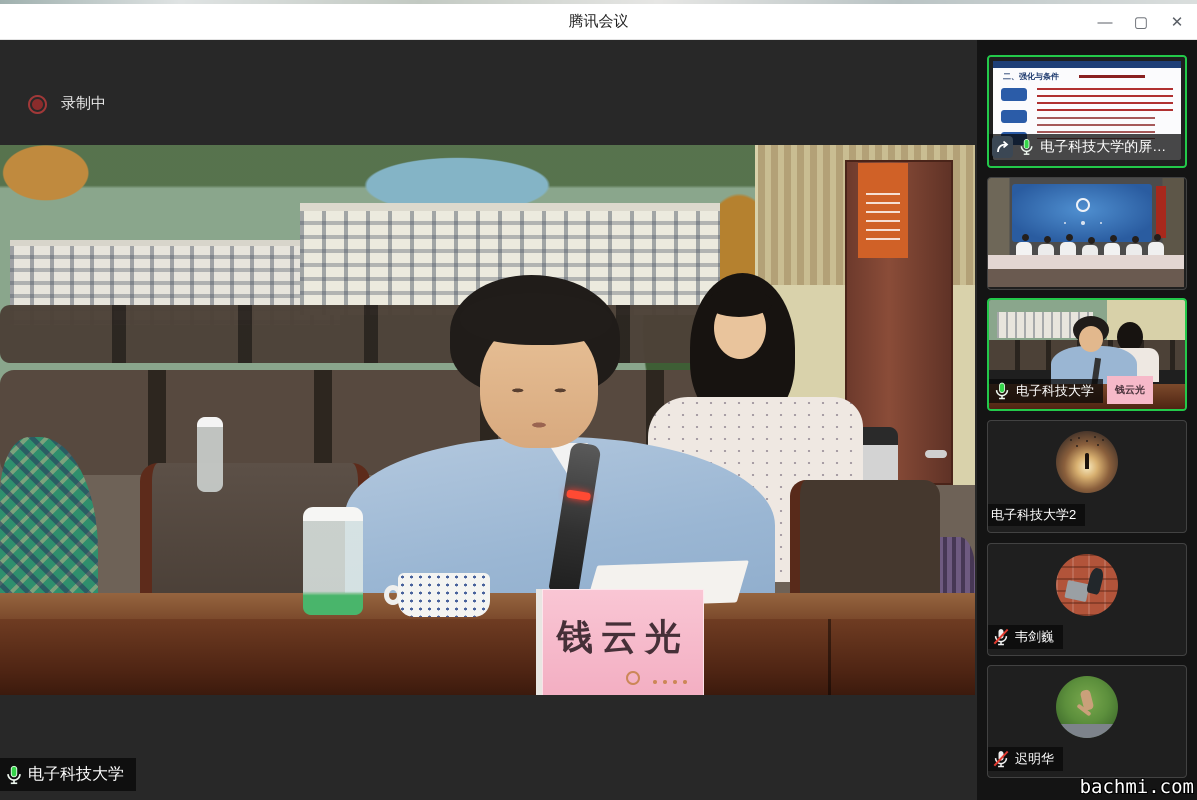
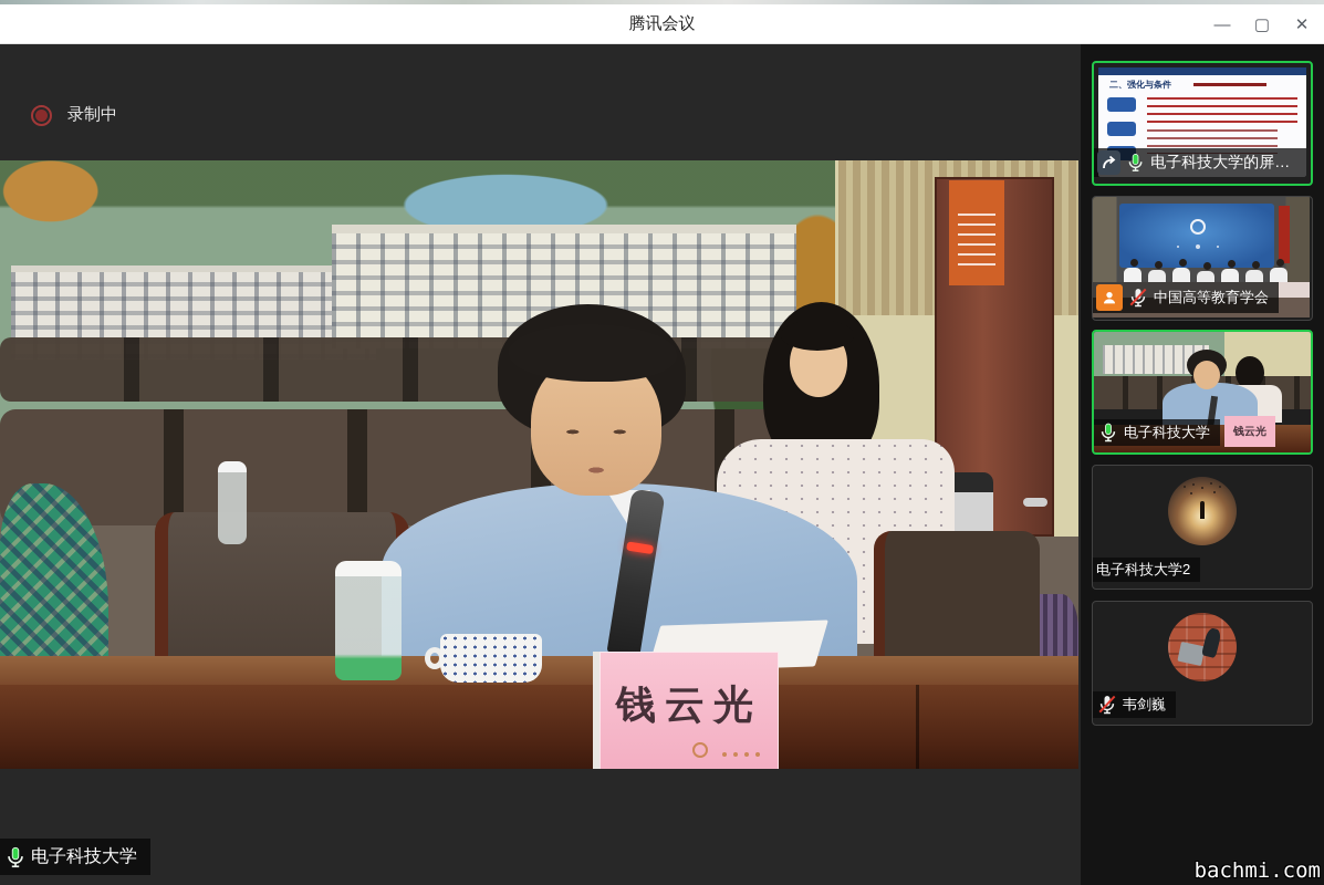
  腾讯会议
  —
  ▢
  ✕
  录制中
  钱云光
  电子科技大学
  二、强化与条件
  电子科技大学的屏幕..
+ 中国高等教育学会
  钱云光
  电子科技大学
  电子科技大学2
  韦剑巍
- 迟明华
  bachmi.com
